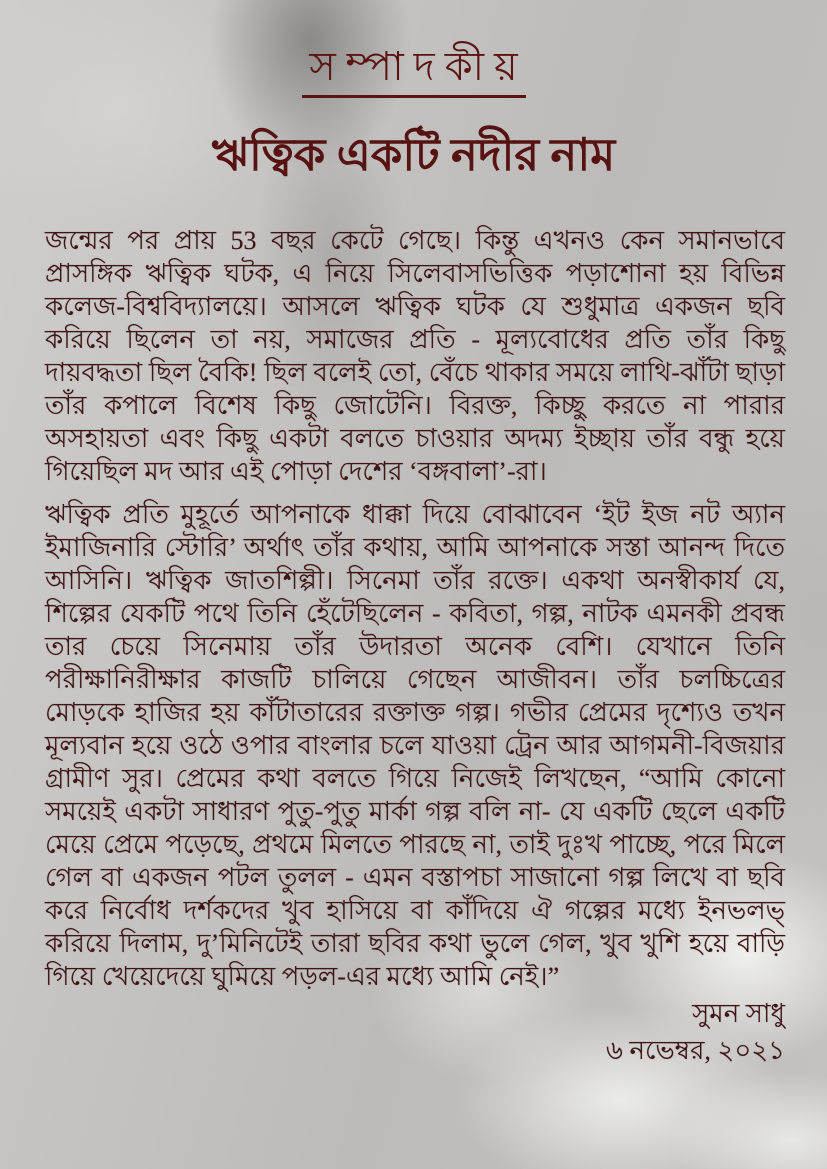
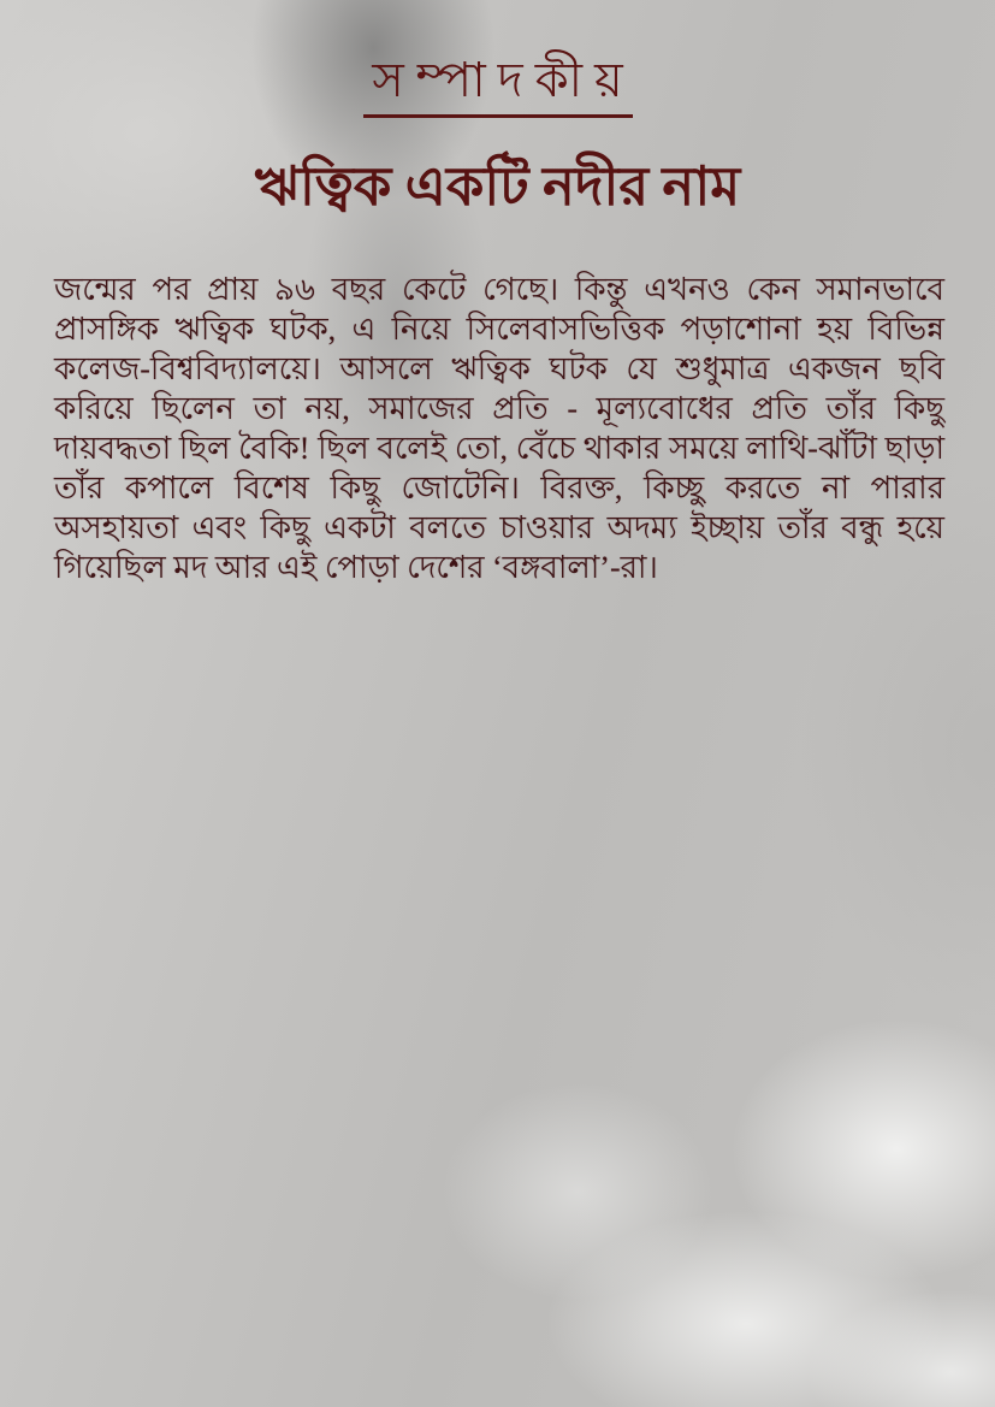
  স ম্পা দ কী য়
  ঋত্বিক একটি নদীর নাম
- জন্মের পর প্রায় 53 বছর কেটে গেছে। কিন্তু এখনও কেন সমানভাবে প্রাসঙ্গিক ঋত্বিক ঘটক, এ নিয়ে সিলেবাসভিত্তিক পড়াশোনা হয় বিভিন্ন কলেজ-বিশ্ববিদ্যালয়ে। আসলে ঋত্বিক ঘটক যে শুধুমাত্র একজন ছবি করিয়ে ছিলেন তা নয়, সমাজের প্রতি - মূল্যবোধের প্রতি তাঁর কিছু দায়বদ্ধতা ছিল বৈকি! ছিল বলেই তো, বেঁচে থাকার সময়ে লাথি-ঝাঁটা ছাড়া তাঁর কপালে বিশেষ কিছু জোটেনি। বিরক্ত, কিচ্ছু করতে না পারার অসহায়তা এবং কিছু একটা বলতে চাওয়ার অদম্য ইচ্ছায় তাঁর বন্ধু হয়ে গিয়েছিল মদ আর এই পোড়া দেশের ‘বঙ্গবালা’-রা।
+ জন্মের পর প্রায় ৯৬ বছর কেটে গেছে। কিন্তু এখনও কেন সমানভাবে প্রাসঙ্গিক ঋত্বিক ঘটক, এ নিয়ে সিলেবাসভিত্তিক পড়াশোনা হয় বিভিন্ন কলেজ-বিশ্ববিদ্যালয়ে। আসলে ঋত্বিক ঘটক যে শুধুমাত্র একজন ছবি করিয়ে ছিলেন তা নয়, সমাজের প্রতি - মূল্যবোধের প্রতি তাঁর কিছু দায়বদ্ধতা ছিল বৈকি! ছিল বলেই তো, বেঁচে থাকার সময়ে লাথি-ঝাঁটা ছাড়া তাঁর কপালে বিশেষ কিছু জোটেনি। বিরক্ত, কিচ্ছু করতে না পারার অসহায়তা এবং কিছু একটা বলতে চাওয়ার অদম্য ইচ্ছায় তাঁর বন্ধু হয়ে গিয়েছিল মদ আর এই পোড়া দেশের ‘বঙ্গবালা’-রা।
- ঋত্বিক প্রতি মুহূর্তে আপনাকে ধাক্কা দিয়ে বোঝাবেন ‘ইট ইজ নট অ্যান ইমাজিনারি স্টোরি’ অর্থাৎ তাঁর কথায়, আমি আপনাকে সস্তা আনন্দ দিতে আসিনি। ঋত্বিক জাতশিল্পী। সিনেমা তাঁর রক্তে। একথা অনস্বীকার্য যে, শিল্পের যেকটি পথে তিনি হেঁটেছিলেন - কবিতা, গল্প, নাটক এমনকী প্রবন্ধ তার চেয়ে সিনেমায় তাঁর উদারতা অনেক বেশি। যেখানে তিনি পরীক্ষানিরীক্ষার কাজটি চালিয়ে গেছেন আজীবন। তাঁর চলচ্চিত্রের মোড়কে হাজির হয় কাঁটাতারের রক্তাক্ত গল্প। গভীর প্রেমের দৃশ্যেও তখন মূল্যবান হয়ে ওঠে ওপার বাংলার চলে যাওয়া ট্রেন আর আগমনী-বিজয়ার গ্রামীণ সুর। প্রেমের কথা বলতে গিয়ে নিজেই লিখছেন, “আমি কোনো সময়েই একটা সাধারণ পুতু-পুতু মার্কা গল্প বলি না- যে একটি ছেলে একটি মেয়ে প্রেমে পড়েছে, প্রথমে মিলতে পারছে না, তাই দুঃখ পাচ্ছে, পরে মিলে গেল বা একজন পটল তুলল - এমন বস্তাপচা সাজানো গল্প লিখে বা ছবি করে নির্বোধ দর্শকদের খুব হাসিয়ে বা কাঁদিয়ে ঐ গল্পের মধ্যে ইনভলভ্ করিয়ে দিলাম, দু’মিনিটেই তারা ছবির কথা ভুলে গেল, খুব খুশি হয়ে বাড়ি গিয়ে খেয়েদেয়ে ঘুমিয়ে পড়ল-এর মধ্যে আমি নেই।”
- সুমন সাধু
- ৬ নভেম্বর, ২০২১
